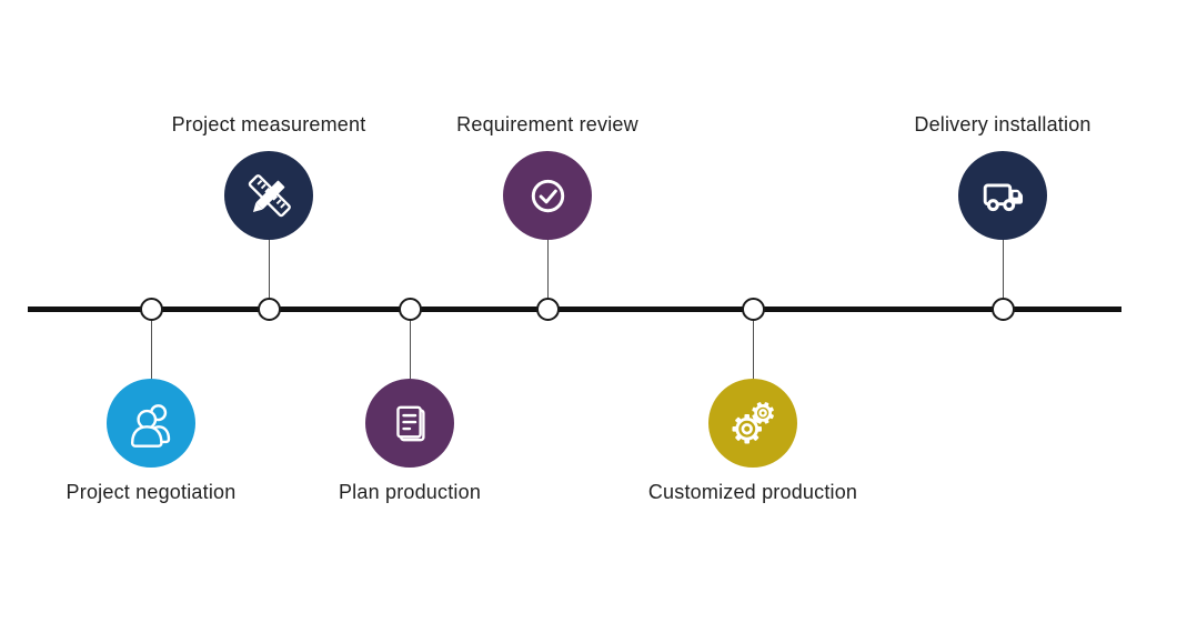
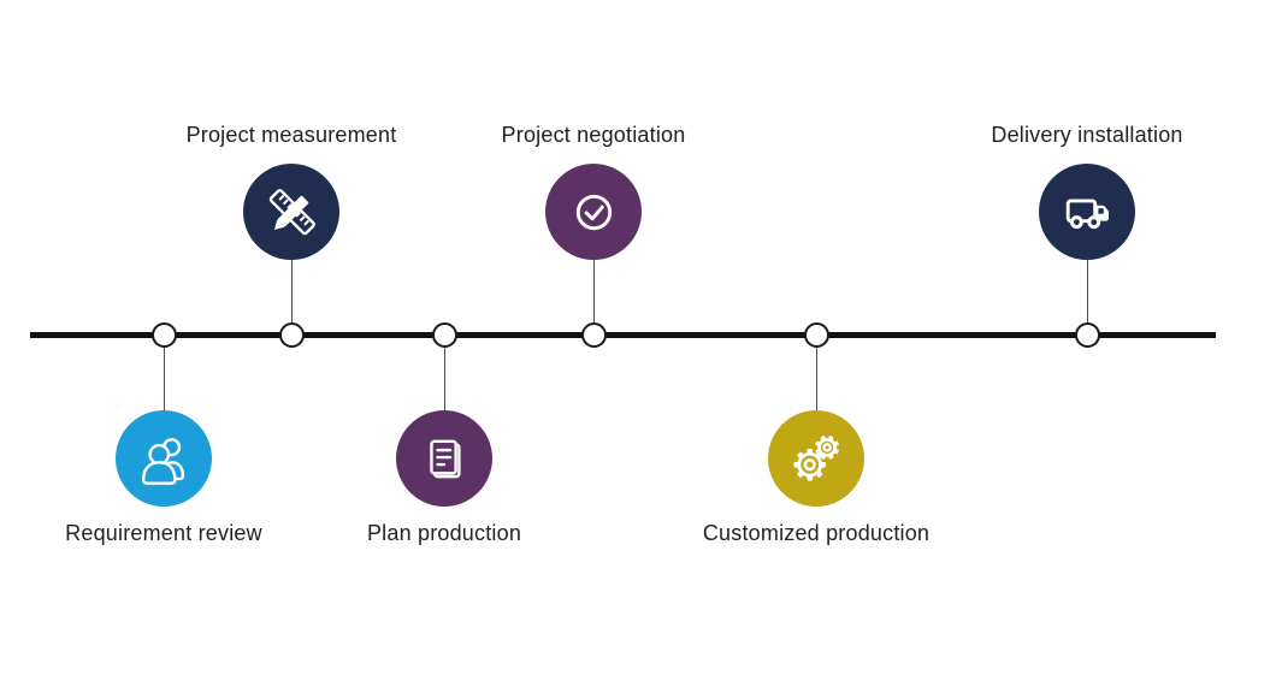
- Project negotiation
+ Requirement review
  Project measurement
  Plan production
- Requirement review
+ Project negotiation
  Customized production
  Delivery installation
